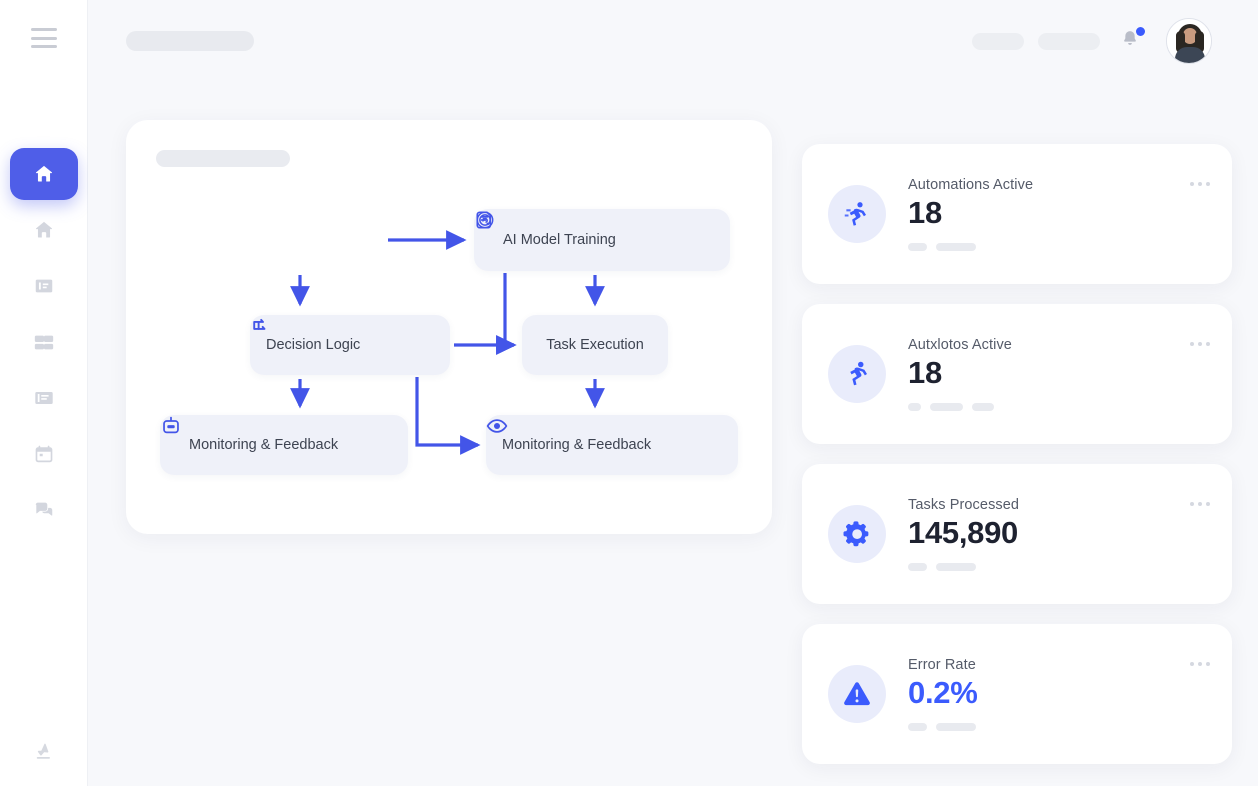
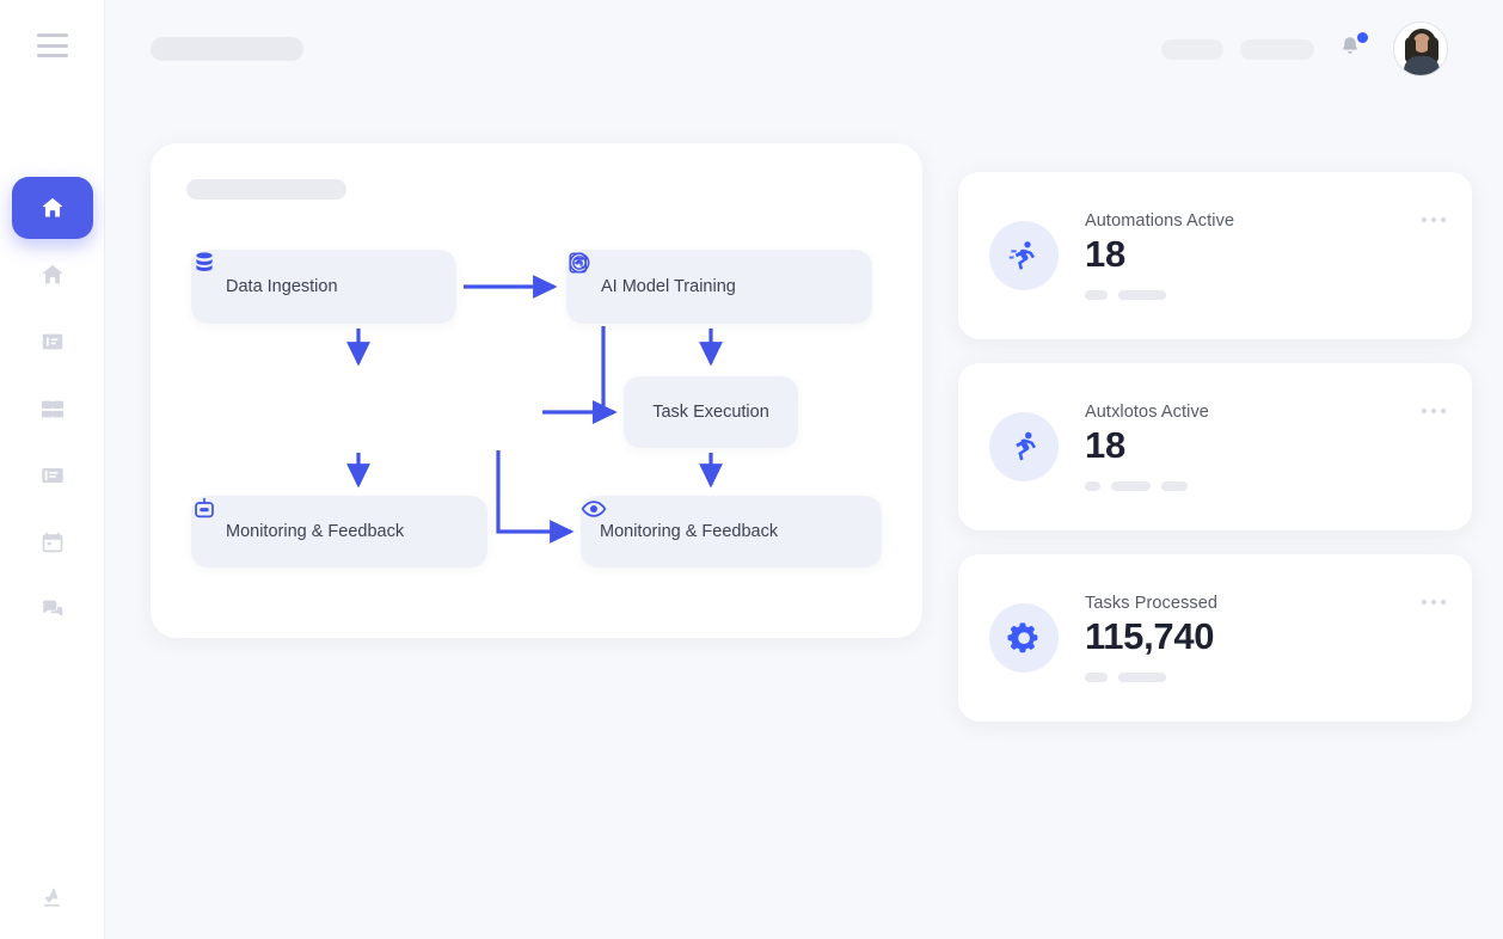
+ Data Ingestion
  AI Model Training
- Decision Logic
  Task Execution
  Monitoring & Feedback
  Monitoring & Feedback
  Automations Active
  18
  Autxlotos Active
  18
  Tasks Processed
- 145,890
+ 115,740
- Error Rate
- 0.2%
